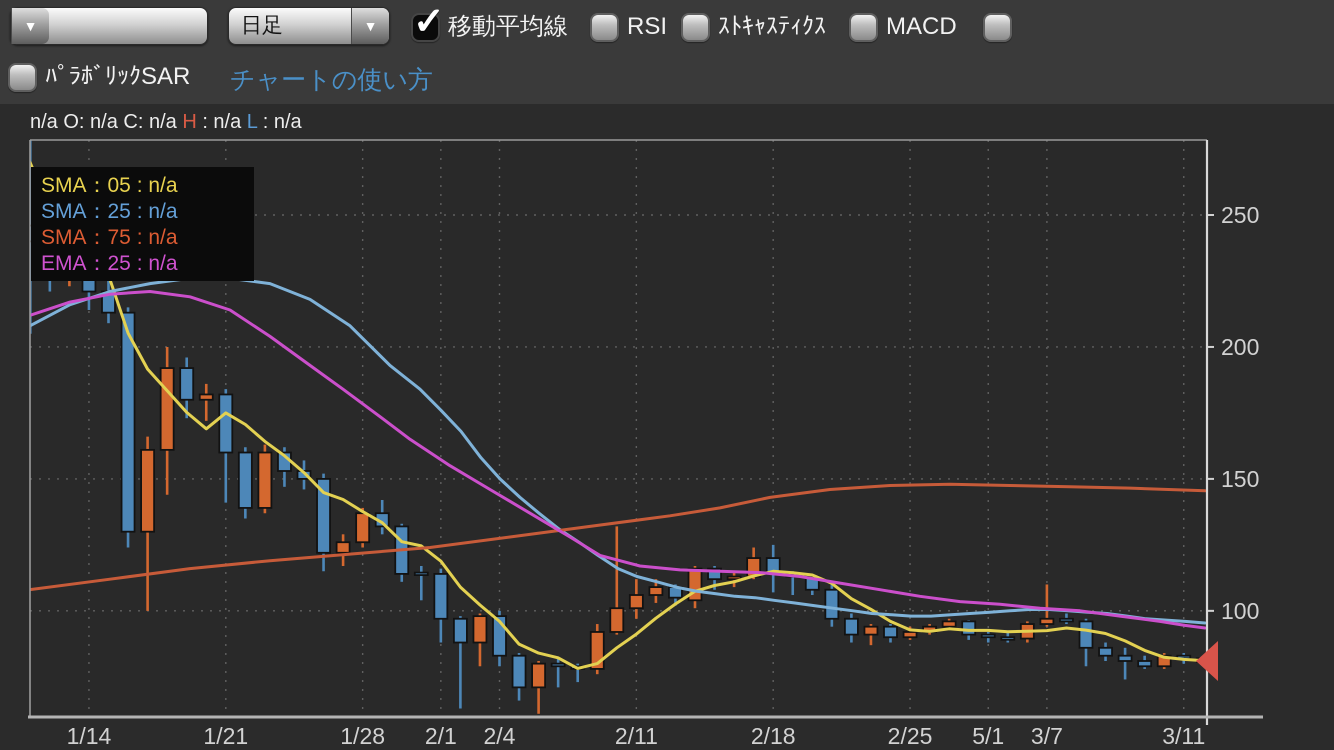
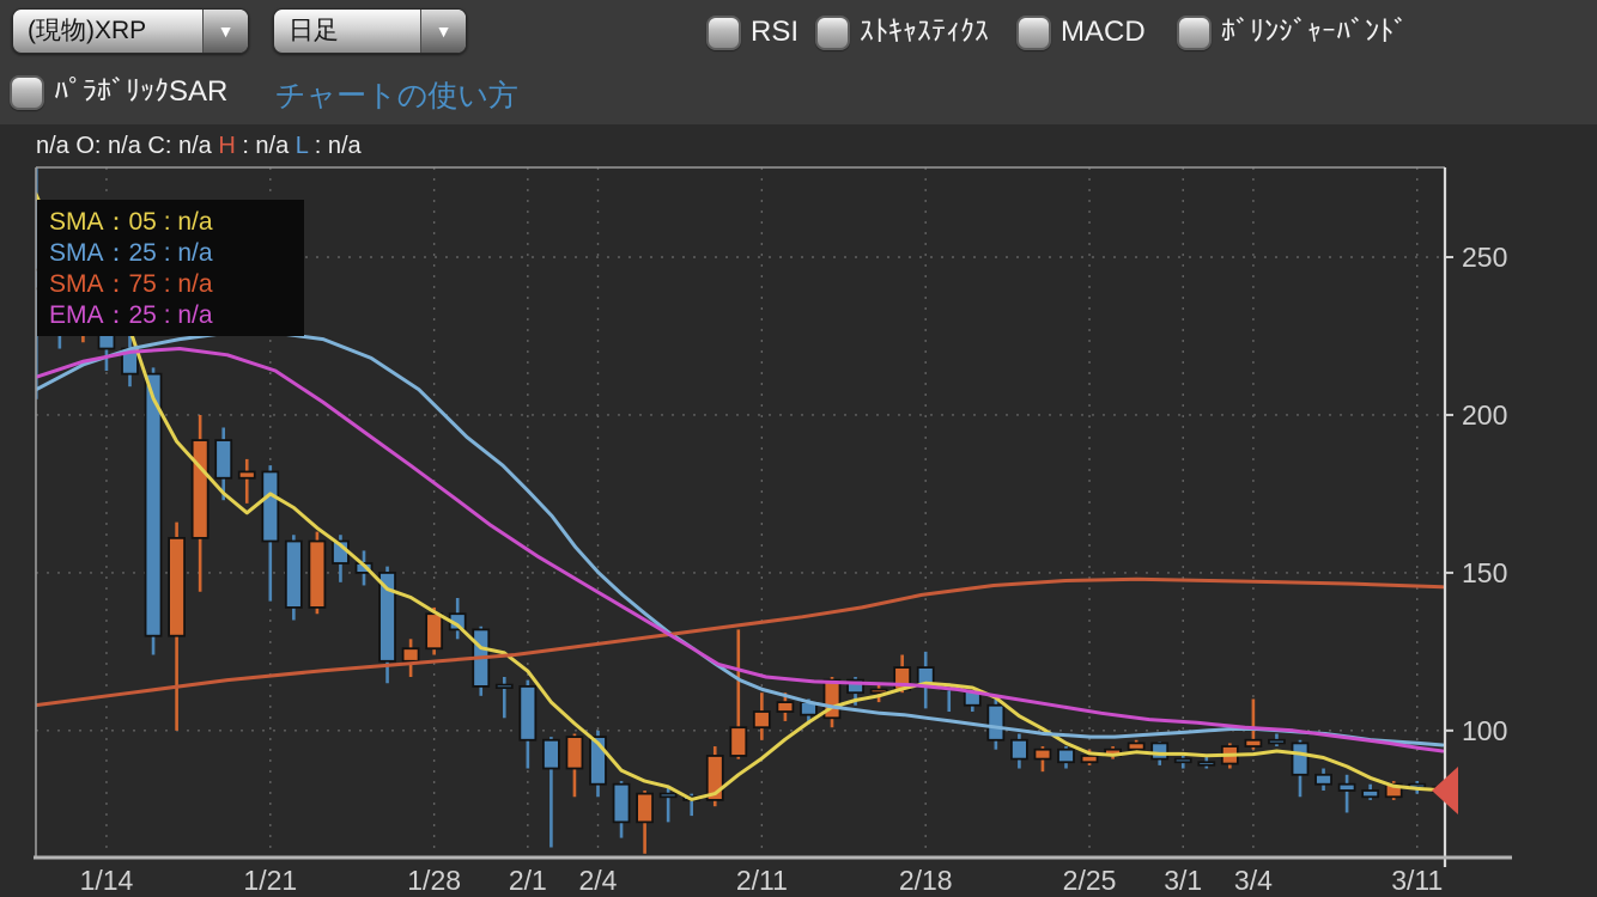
+ (現物)XRP
  ▼
  日足
  ▼
- ✓
- 移動平均線
  RSI
  ｽﾄｷｬｽﾃｨｸｽ
  MACD
+ ﾎﾞﾘﾝｼﾞｬｰﾊﾞﾝﾄﾞ
  ﾊﾟﾗﾎﾞﾘｯｸSAR
  チャートの使い方
  n/a O: n/a C: n/a H : n/a L : n/a
  SMA：05 : n/a
  SMA：25 : n/a
  SMA：75 : n/a
  EMA：25 : n/a
  250
  200
  150
  100
  1/14
  1/21
  1/28
  2/1
  2/4
  2/11
  2/18
  2/25
- 5/1
+ 3/1
- 3/7
+ 3/4
  3/11
